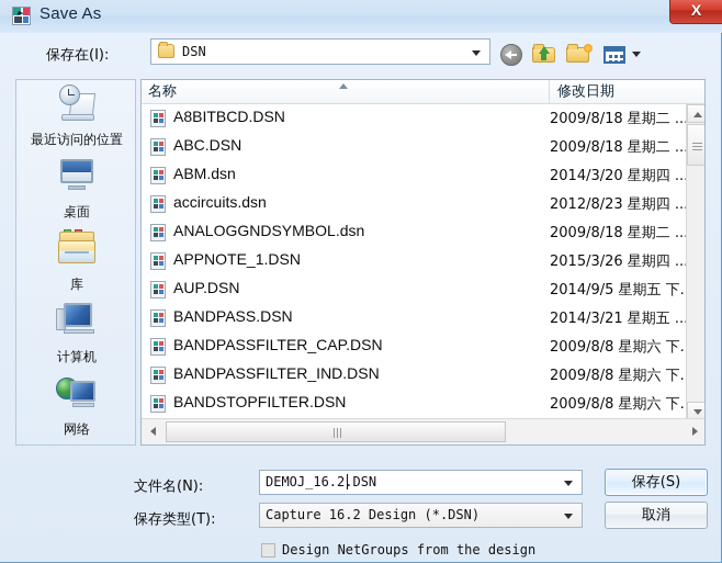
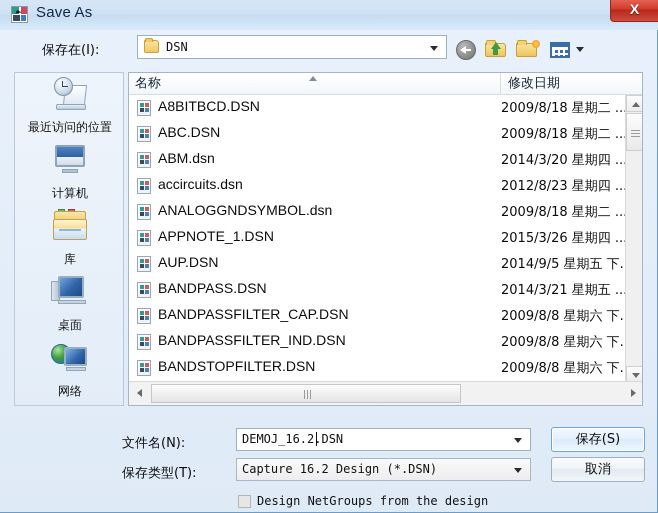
  Save As
  X
  保存在(I):
  DSN
  最近访问的位置
- 桌面
+ 计算机
  库
- 计算机
+ 桌面
  网络
  名称
  修改日期
  A8BITBCD.DSN
  2009/8/18 星期二 ..
  ABC.DSN
  2009/8/18 星期二 ..
  ABM.dsn
  2014/3/20 星期四 ..
  accircuits.dsn
  2012/8/23 星期四 ..
  ANALOGGNDSYMBOL.dsn
  2009/8/18 星期二 ..
  APPNOTE_1.DSN
  2015/3/26 星期四 ..
  AUP.DSN
  2014/9/5 星期五 下.
  BANDPASS.DSN
  2014/3/21 星期五 ..
  BANDPASSFILTER_CAP.DSN
  2009/8/8 星期六 下.
  BANDPASSFILTER_IND.DSN
  2009/8/8 星期六 下.
  BANDSTOPFILTER.DSN
  2009/8/8 星期六 下.
  文件名(N):
  DEMOJ_16.2.DSN
  保存类型(T):
  Capture 16.2 Design (*.DSN)
  Design NetGroups from the design
  保存(S)
  取消
